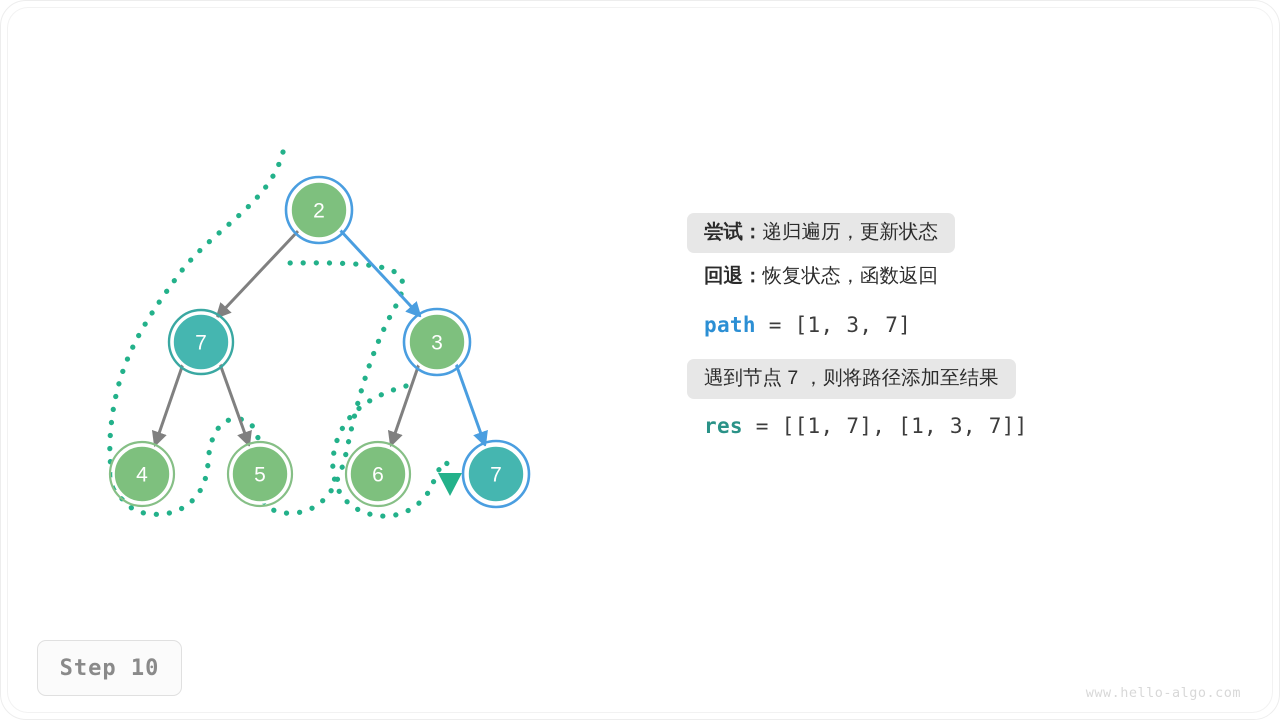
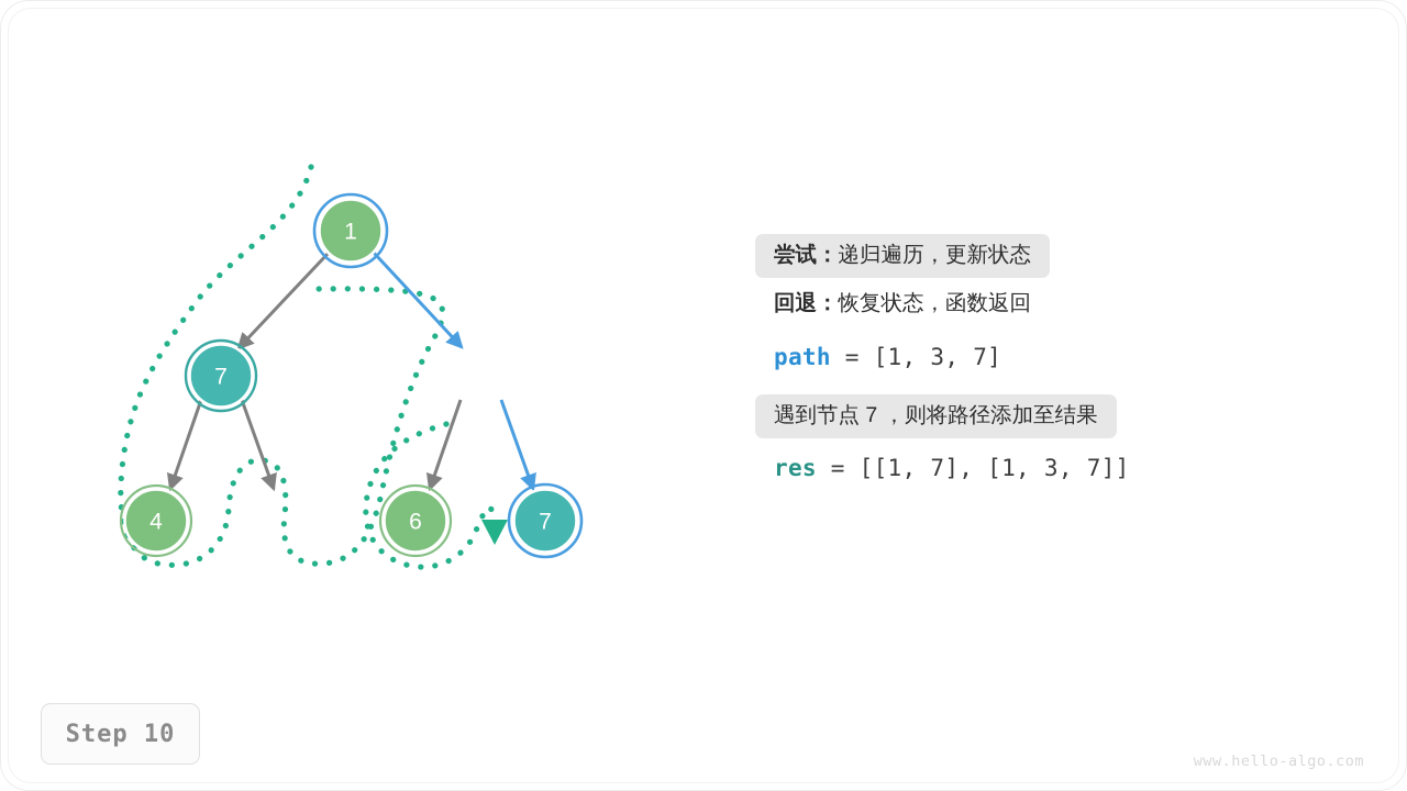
- 2
+ 1
  7
- 3
  4
- 5
  6
  7
  尝试：递归遍历，更新状态
  回退：恢复状态，函数返回
  path = [1, 3, 7]
  遇到节点 7 ，则将路径添加至结果
  res = [[1, 7], [1, 3, 7]]
  Step 10
  www.hello-algo.com
